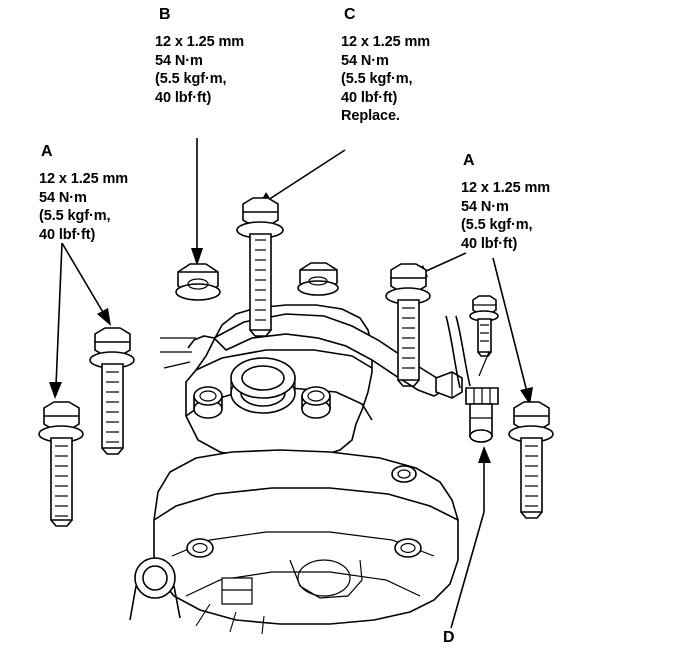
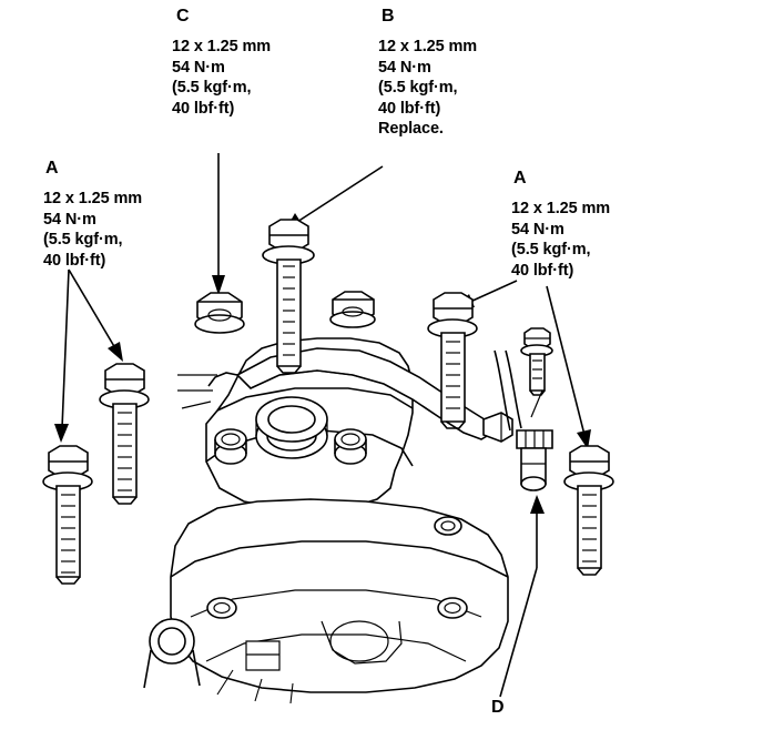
- B
+ C
  12 x 1.25 mm
  54 N·m
  (5.5 kgf·m,
  40 lbf·ft)
- C
+ B
  12 x 1.25 mm
  54 N·m
  (5.5 kgf·m,
  40 lbf·ft)
  Replace.
  A
  12 x 1.25 mm
  54 N·m
  (5.5 kgf·m,
  40 lbf·ft)
  A
  12 x 1.25 mm
  54 N·m
  (5.5 kgf·m,
  40 lbf·ft)
  D
